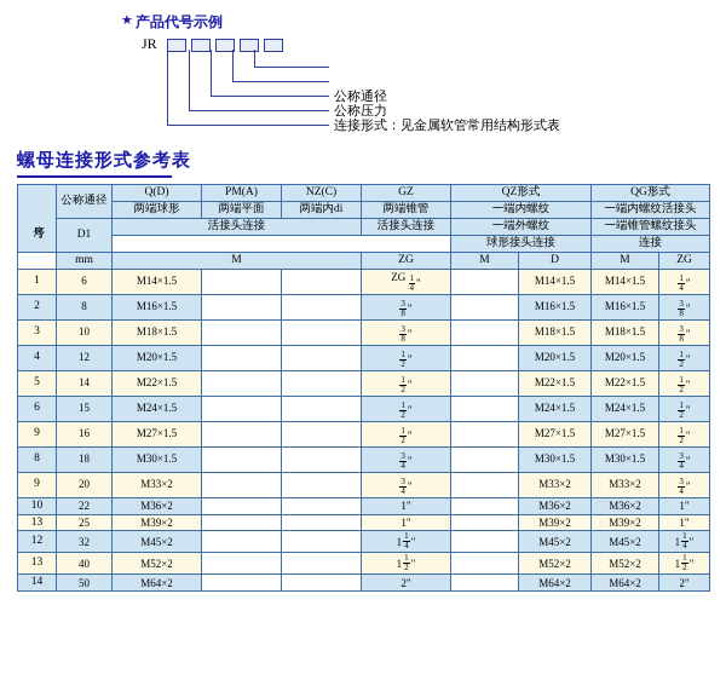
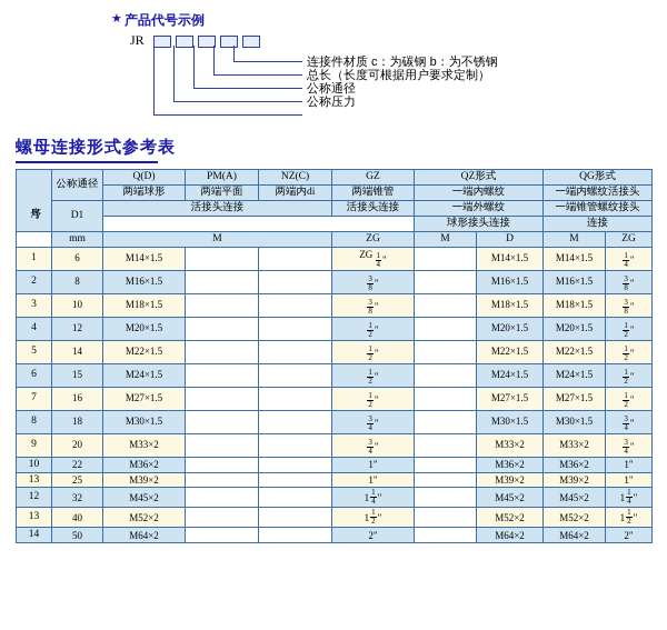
  ★
  产品代号示例
  JR
+ 连接件材质 c：为碳钢 b：为不锈钢
+ 总长（长度可根据用户要求定制）
  公称通径
  公称压力
- 连接形式：见金属软管常用结构形式表
  螺母连接形式参考表
  	公称通径	Q(D)	PM(A)	NZ(C)	GZ	QZ形式	QG形式
  两端球形	两端平面	两端内di	两端锥管	一端内螺纹	一端内螺纹活接头
  D1	活接头连接	活接头连接	一端外螺纹	一端锥管螺纹接头
  	球形接头连接	连接
  	mm	M	ZG	M	D	M	ZG
  1	6	M14×1.5			ZG 14 "		M14×1.5	M14×1.5	14 "
  2	8	M16×1.5			38 "		M16×1.5	M16×1.5	38 "
  3	10	M18×1.5			38 "		M18×1.5	M18×1.5	38 "
  4	12	M20×1.5			12 "		M20×1.5	M20×1.5	12 "
  5	14	M22×1.5			12 "		M22×1.5	M22×1.5	12 "
  6	15	M24×1.5			12 "		M24×1.5	M24×1.5	12 "
- 9	16	M27×1.5			12 "		M27×1.5	M27×1.5	12 "
+ 7	16	M27×1.5			12 "		M27×1.5	M27×1.5	12 "
  8	18	M30×1.5			34 "		M30×1.5	M30×1.5	34 "
  9	20	M33×2			34 "		M33×2	M33×2	34 "
  10	22	M36×2			1"		M36×2	M36×2	1"
  13	25	M39×2			1"		M39×2	M39×2	1"
  12	32	M45×2			1 14 "		M45×2	M45×2	1 14 "
  13	40	M52×2			1 12 "		M52×2	M52×2	1 12 "
  14	50	M64×2			2"		M64×2	M64×2	2"
